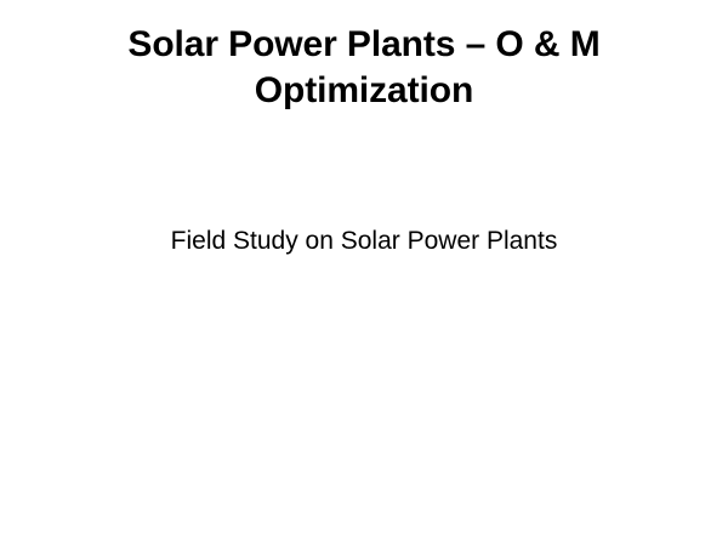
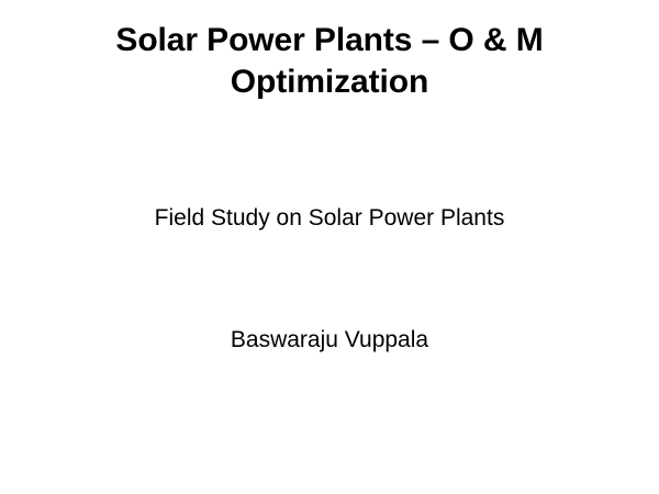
  Solar Power Plants – O & M Optimization
  Field Study on Solar Power Plants
+ Baswaraju Vuppala
